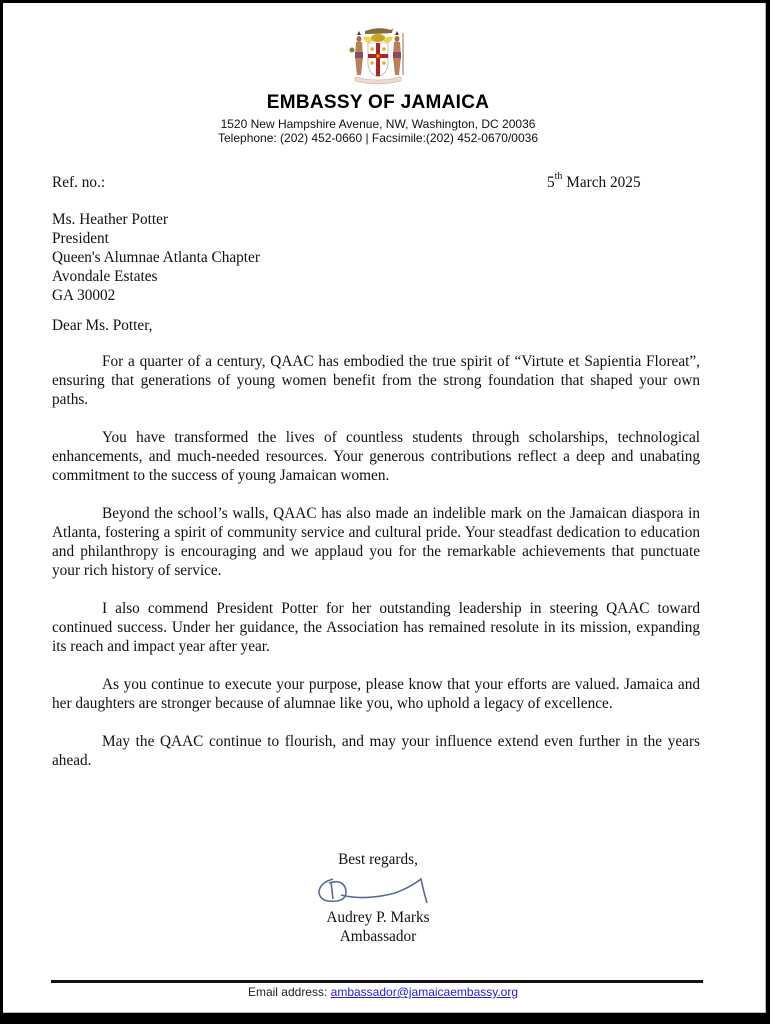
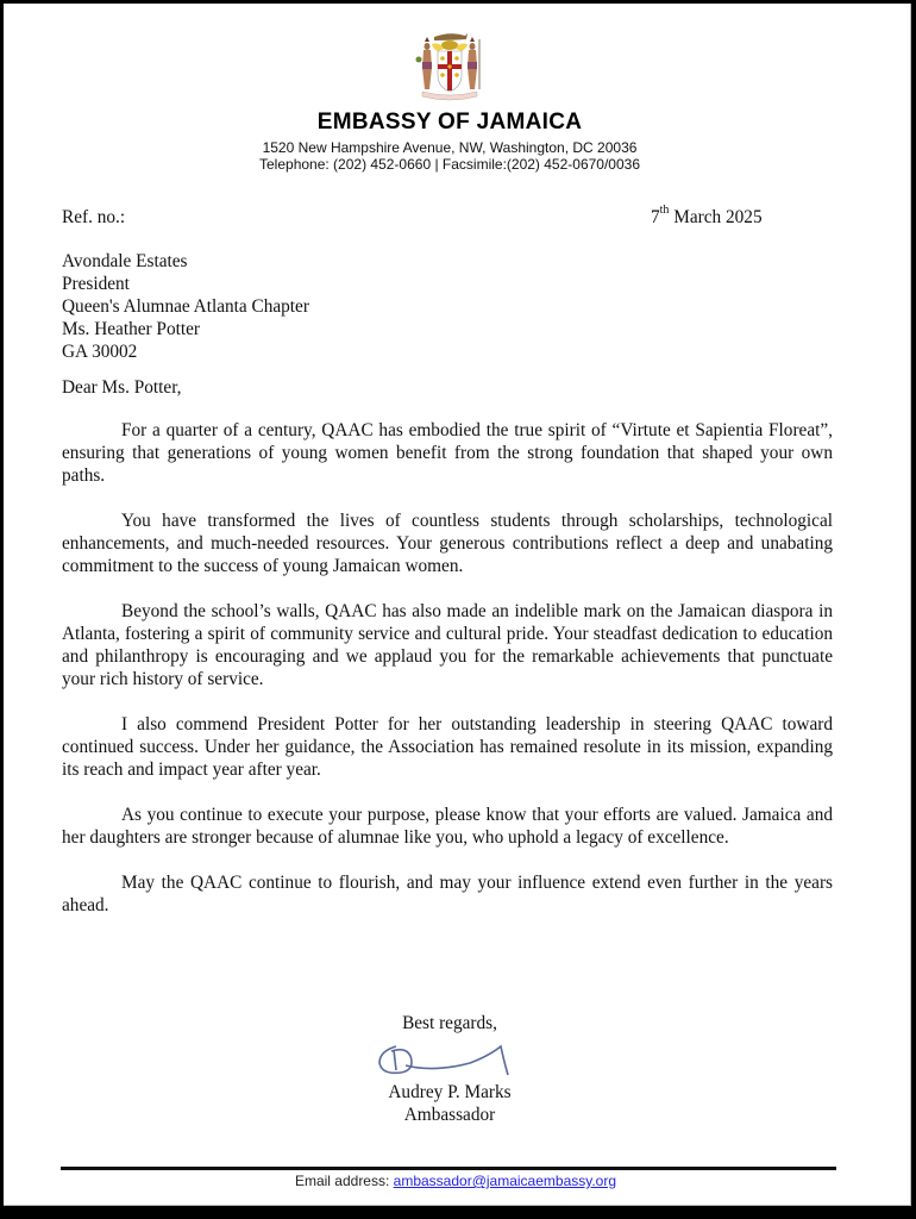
  EMBASSY OF JAMAICA
  1520 New Hampshire Avenue, NW, Washington, DC 20036
  Telephone: (202) 452-0660 | Facsimile:(202) 452-0670/0036
  Ref. no.:
- 5th March 2025
+ 7th March 2025
- Ms. Heather Potter
+ Avondale Estates
  President
  Queen's Alumnae Atlanta Chapter
- Avondale Estates
+ Ms. Heather Potter
  GA 30002
  Dear Ms. Potter,
  For a quarter of a century, QAAC has embodied the true spirit of “Virtute et Sapientia Floreat”, ensuring that generations of young women benefit from the strong foundation that shaped your own paths.
  You have transformed the lives of countless students through scholarships, technological enhancements, and much-needed resources. Your generous contributions reflect a deep and unabating commitment to the success of young Jamaican women.
  Beyond the school’s walls, QAAC has also made an indelible mark on the Jamaican diaspora in Atlanta, fostering a spirit of community service and cultural pride. Your steadfast dedication to education and philanthropy is encouraging and we applaud you for the remarkable achievements that punctuate your rich history of service.
  I also commend President Potter for her outstanding leadership in steering QAAC toward continued success. Under her guidance, the Association has remained resolute in its mission, expanding its reach and impact year after year.
  As you continue to execute your purpose, please know that your efforts are valued. Jamaica and her daughters are stronger because of alumnae like you, who uphold a legacy of excellence.
  May the QAAC continue to flourish, and may your influence extend even further in the years ahead.
  Best regards,
  Audrey P. Marks
  Ambassador
  Email address: ambassador@jamaicaembassy.org
